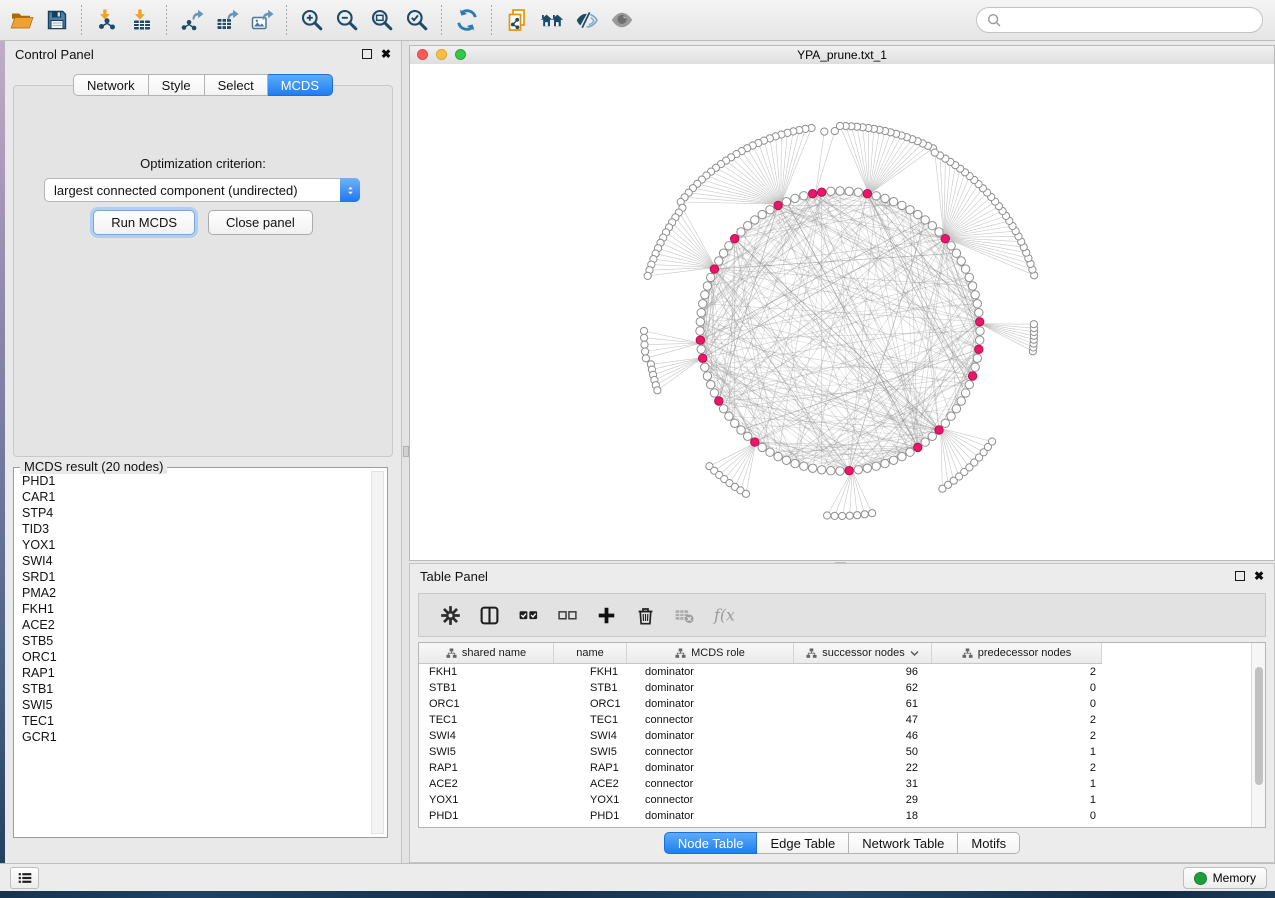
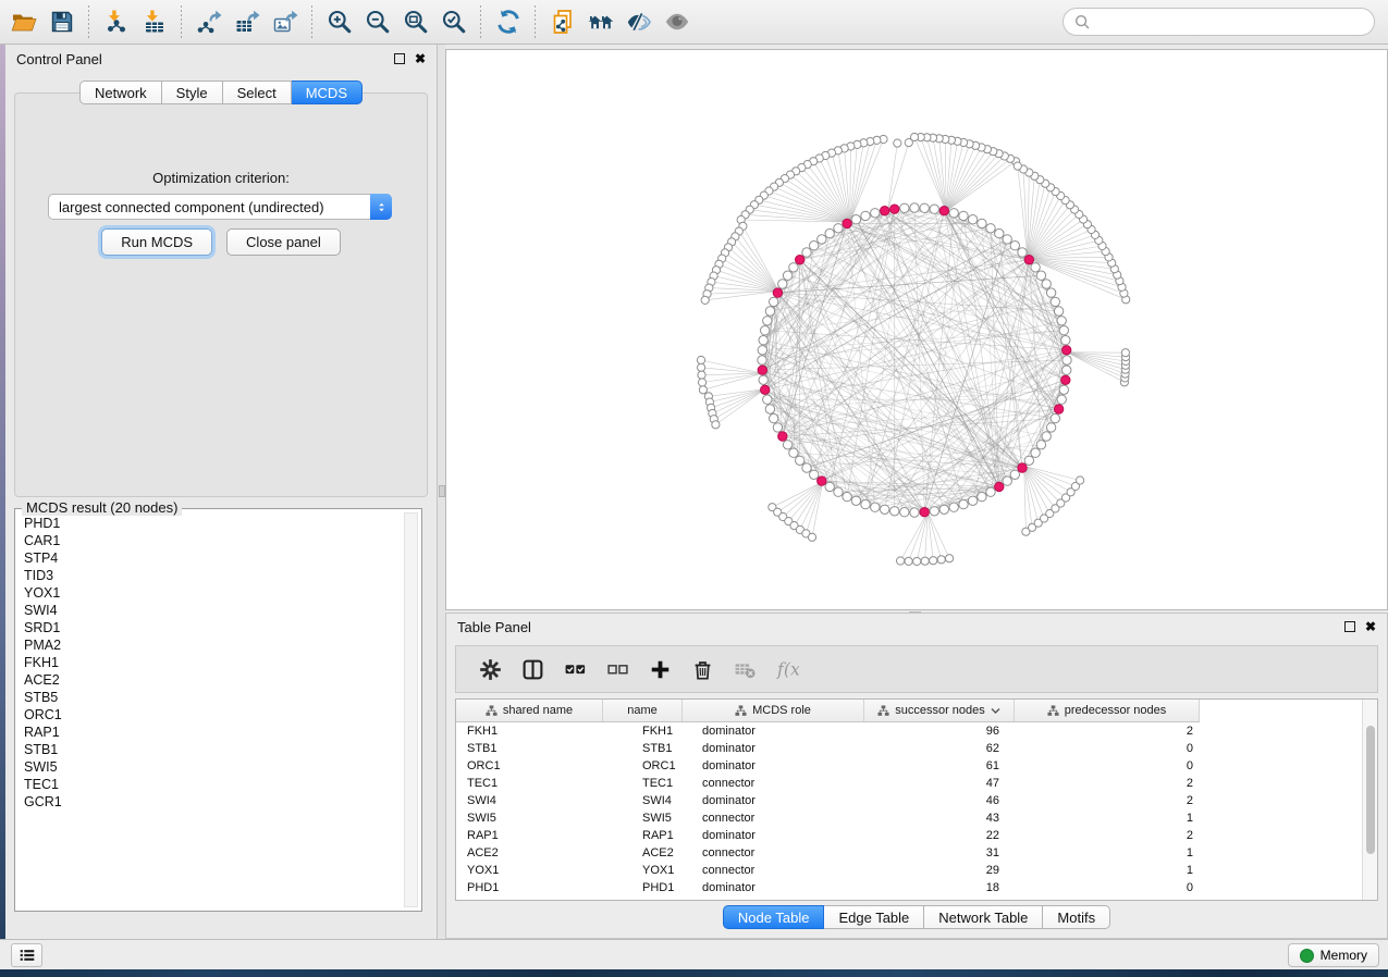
  Control Panel
  ✖
  Network
  Style
  Select
  MCDS
  Optimization criterion:
  largest connected component (undirected)
  Run MCDS
  Close panel
  MCDS result (20 nodes)
  PHD1
  CAR1
  STP4
  TID3
  YOX1
  SWI4
  SRD1
  PMA2
  FKH1
  ACE2
  STB5
  ORC1
  RAP1
  STB1
  SWI5
  TEC1
  GCR1
- YPA_prune.txt_1
  Table Panel
  ✖
  f(x
  shared name
  name
  MCDS role
  successor nodes
  predecessor nodes
  FKH1
  FKH1
  dominator
  96
  2
  STB1
  STB1
  dominator
  62
  0
  ORC1
  ORC1
  dominator
  61
  0
  TEC1
  TEC1
  connector
  47
  2
  SWI4
  SWI4
  dominator
  46
  2
  SWI5
  SWI5
  connector
- 50
+ 43
  1
  RAP1
  RAP1
  dominator
  22
  2
  ACE2
  ACE2
  connector
  31
  1
  YOX1
  YOX1
  connector
  29
  1
  PHD1
  PHD1
  dominator
  18
  0
  Node Table
  Edge Table
  Network Table
  Motifs
  Memory
